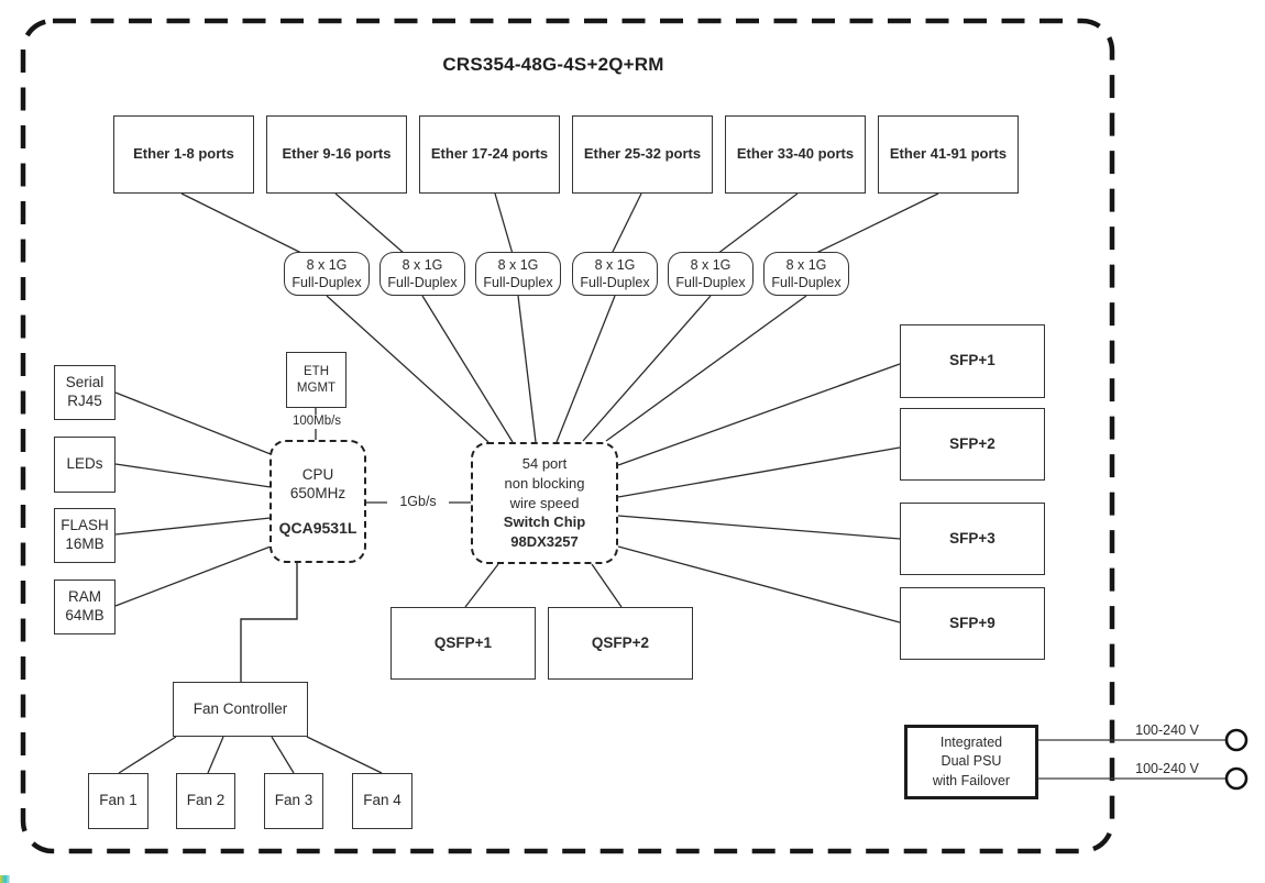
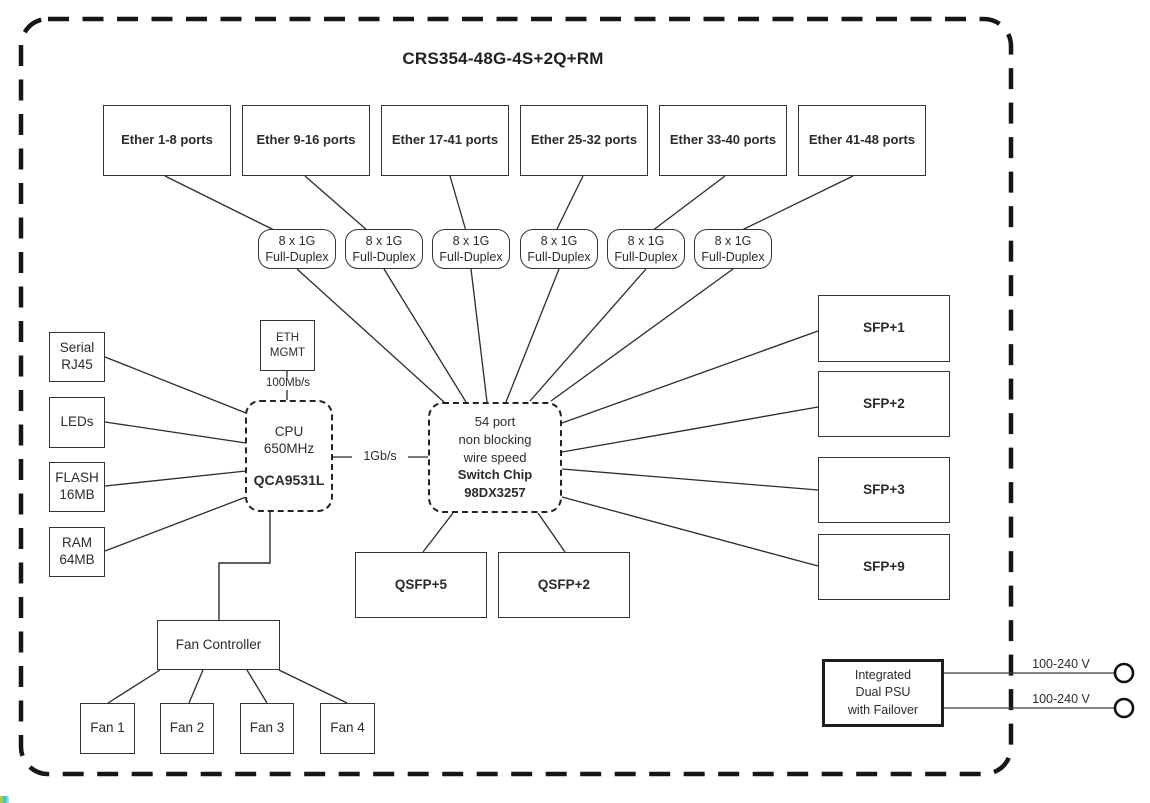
  CRS354-48G-4S+2Q+RM
  Ether 1-8 ports
  Ether 9-16 ports
- Ether 17-24 ports
+ Ether 17-41 ports
  Ether 25-32 ports
  Ether 33-40 ports
- Ether 41-91 ports
+ Ether 41-48 ports
  8 x 1G
  Full-Duplex
  8 x 1G
  Full-Duplex
  8 x 1G
  Full-Duplex
  8 x 1G
  Full-Duplex
  8 x 1G
  Full-Duplex
  8 x 1G
  Full-Duplex
  Serial
  RJ45
  LEDs
  FLASH
  16MB
  RAM
  64MB
  ETH
  MGMT
  100Mb/s
  CPU
  650MHz
  QCA9531L
  1Gb/s
  54 port
  non blocking
  wire speed
  Switch Chip
  98DX3257
- QSFP+1
+ QSFP+5
  QSFP+2
  SFP+1
  SFP+2
  SFP+3
  SFP+9
  Fan Controller
  Fan 1
  Fan 2
  Fan 3
  Fan 4
  Integrated
  Dual PSU
  with Failover
  100-240 V
  100-240 V
